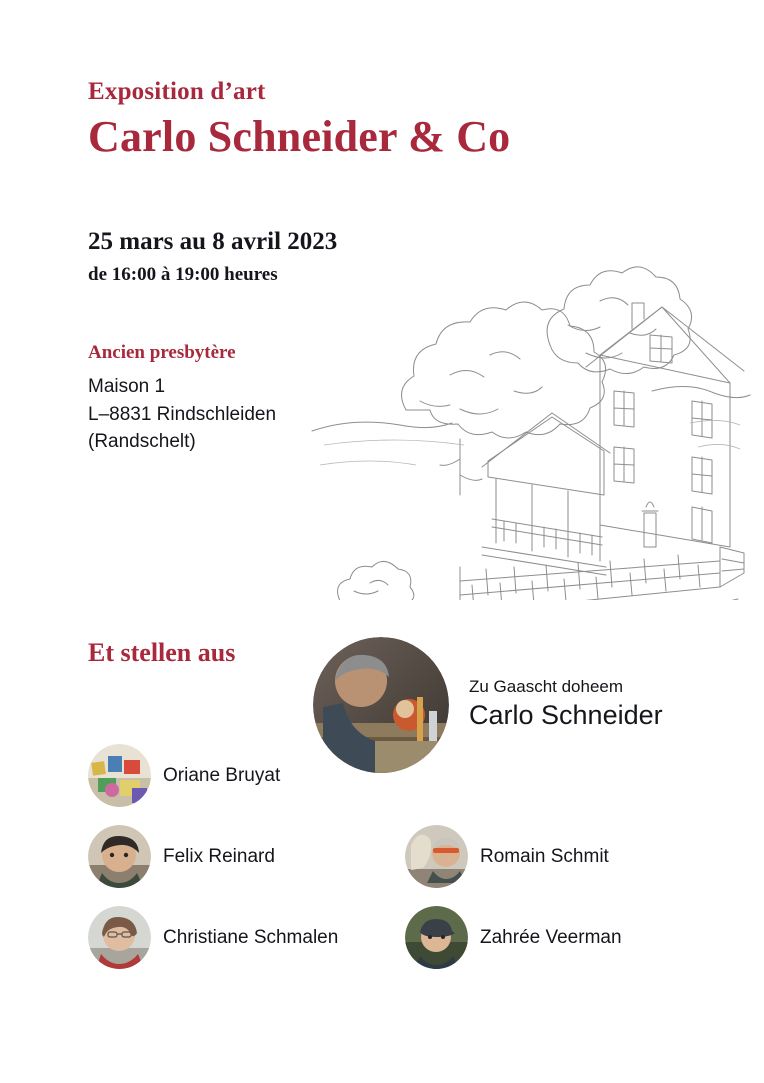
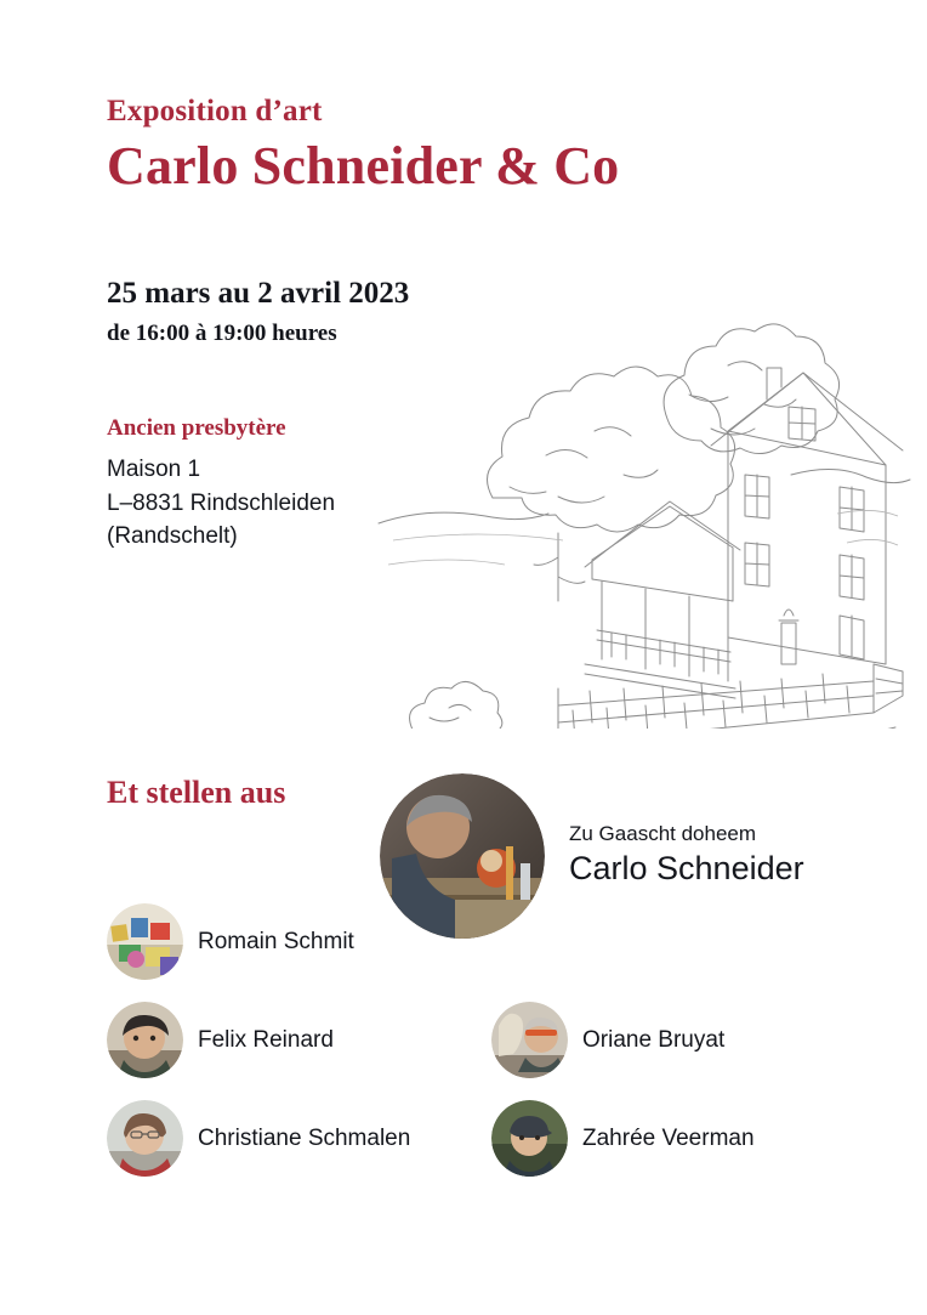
  Exposition d’art
  Carlo Schneider & Co
- 25 mars au 8 avril 2023
+ 25 mars au 2 avril 2023
  de 16:00 à 19:00 heures
  Ancien presbytère
  Maison 1
  L–8831 Rindschleiden
  (Randschelt)
  Et stellen aus
  Zu Gaascht doheem
  Carlo Schneider
- Oriane Bruyat
+ Romain Schmit
  Felix Reinard
  Christiane Schmalen
- Romain Schmit
+ Oriane Bruyat
  Zahrée Veerman
